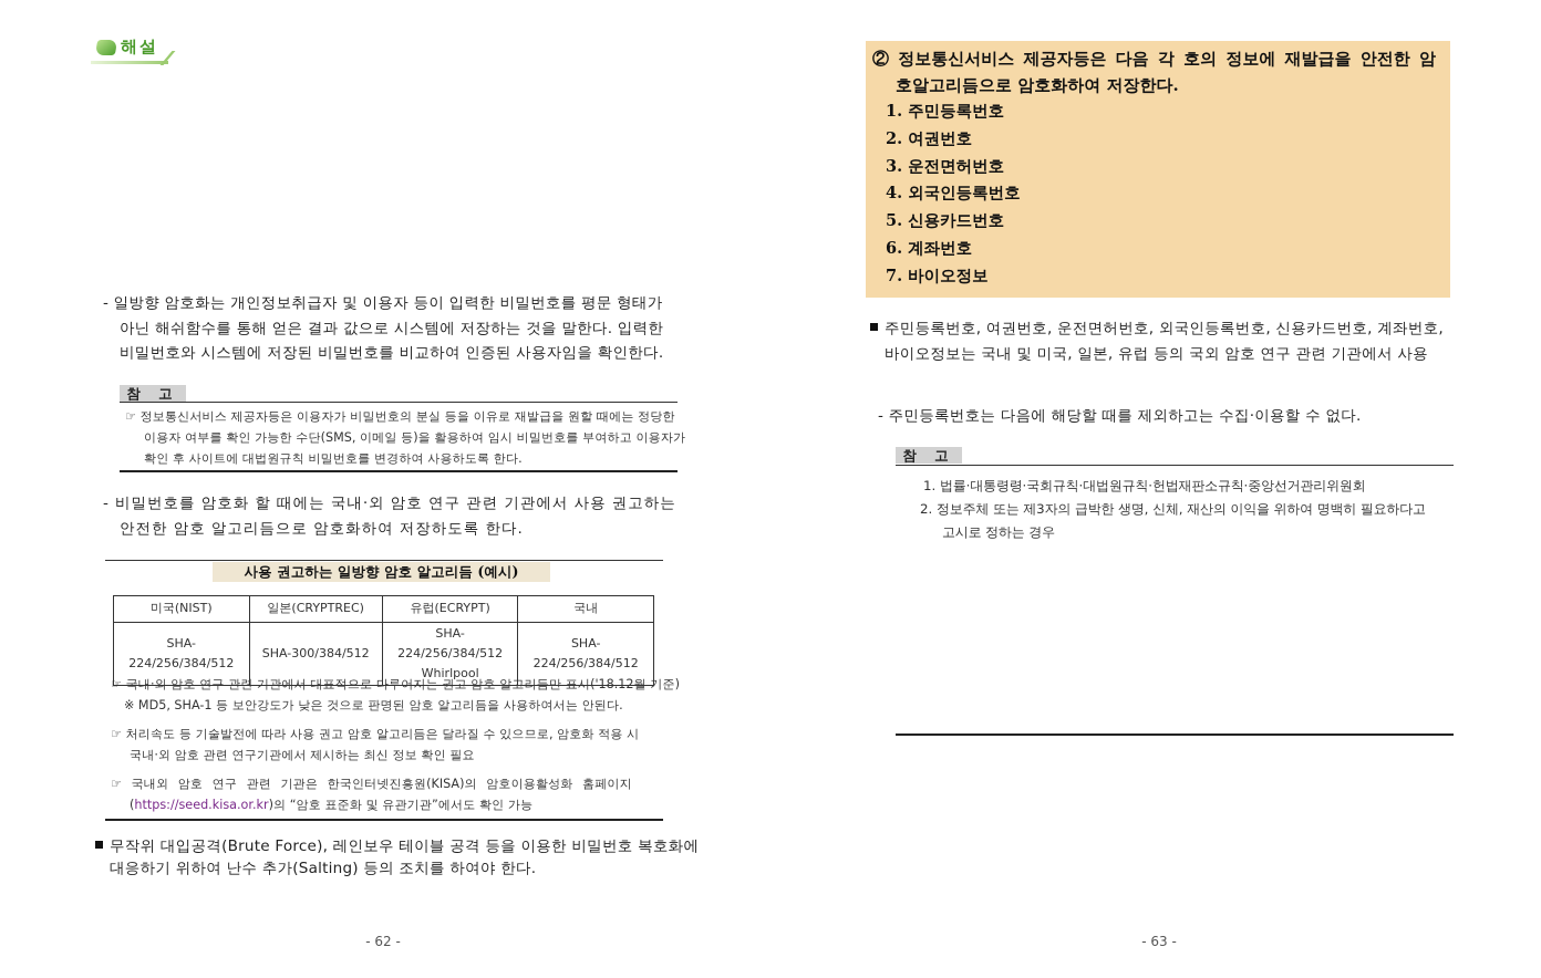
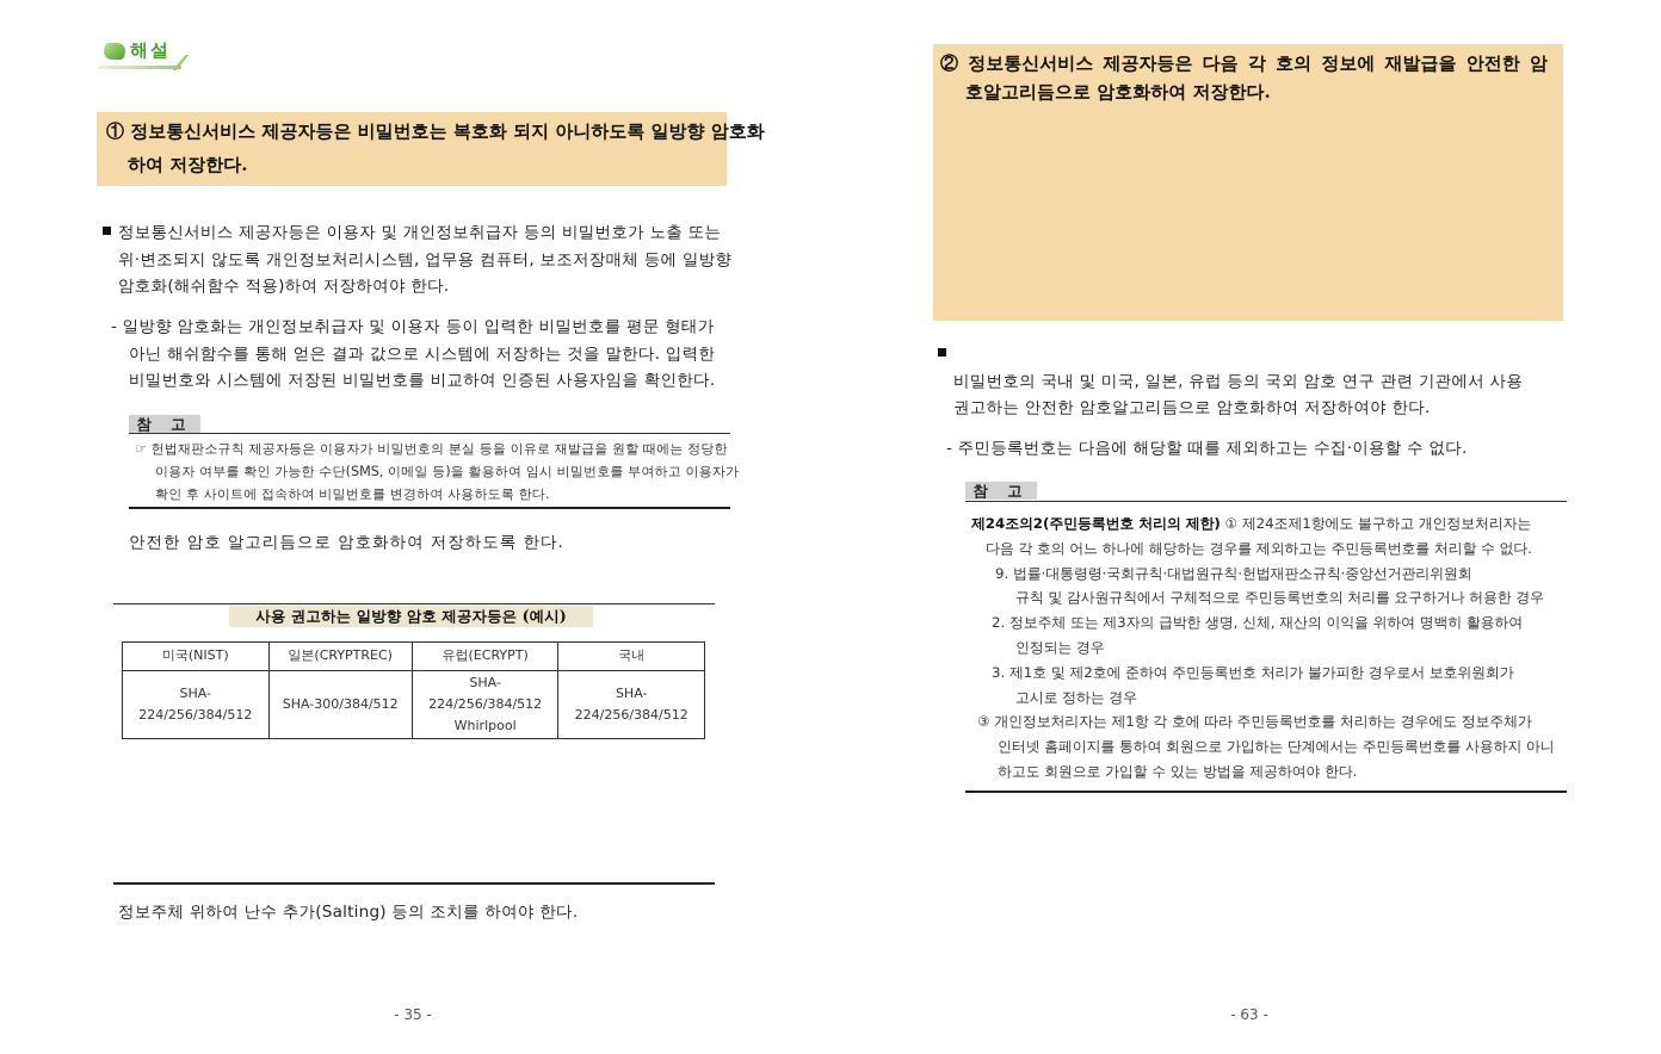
  해설
+ ① 정보통신서비스 제공자등은 비밀번호는 복호화 되지 아니하도록 일방향 암호화
+ 하여 저장한다.
+ 정보통신서비스 제공자등은 이용자 및 개인정보취급자 등의 비밀번호가 노출 또는
+ 위·변조되지 않도록 개인정보처리시스템, 업무용 컴퓨터, 보조저장매체 등에 일방향
+ 암호화(해쉬함수 적용)하여 저장하여야 한다.
  - 일방향 암호화는 개인정보취급자 및 이용자 등이 입력한 비밀번호를 평문 형태가
  아닌 해쉬함수를 통해 얻은 결과 값으로 시스템에 저장하는 것을 말한다. 입력한
  비밀번호와 시스템에 저장된 비밀번호를 비교하여 인증된 사용자임을 확인한다.
  참 고
- ☞ 정보통신서비스 제공자등은 이용자가 비밀번호의 분실 등을 이유로 재발급을 원할 때에는 정당한
+ ☞ 헌법재판소규칙 제공자등은 이용자가 비밀번호의 분실 등을 이유로 재발급을 원할 때에는 정당한
  이용자 여부를 확인 가능한 수단(SMS, 이메일 등)을 활용하여 임시 비밀번호를 부여하고 이용자가
- 확인 후 사이트에 대법원규칙 비밀번호를 변경하여 사용하도록 한다.
+ 확인 후 사이트에 접속하여 비밀번호를 변경하여 사용하도록 한다.
- - 비밀번호를 암호화 할 때에는 국내·외 암호 연구 관련 기관에서 사용 권고하는
  안전한 암호 알고리듬으로 암호화하여 저장하도록 한다.
- 사용 권고하는 일방향 암호 알고리듬 (예시)
+ 사용 권고하는 일방향 암호 제공자등은 (예시)
  미국(NIST)	일본(CRYPTREC)	유럽(ECRYPT)	국내
  SHA-224/256/384/512	SHA-300/384/512	SHA-224/256/384/512 Whirlpool	SHA-224/256/384/512
- ☞ 국내·외 암호 연구 관련 기관에서 대표적으로 다루어지는 권고 암호 알고리듬만 표시('18.12월 기준)
- ※ MD5, SHA-1 등 보안강도가 낮은 것으로 판명된 암호 알고리듬을 사용하여서는 안된다.
- ☞ 처리속도 등 기술발전에 따라 사용 권고 암호 알고리듬은 달라질 수 있으므로, 암호화 적용 시
- 국내·외 암호 관련 연구기관에서 제시하는 최신 정보 확인 필요
- ☞ 국내외 암호 연구 관련 기관은 한국인터넷진흥원(KISA)의 암호이용활성화 홈페이지
- (https://seed.kisa.or.kr)의 “암호 표준화 및 유관기관”에서도 확인 가능
- 무작위 대입공격(Brute Force), 레인보우 테이블 공격 등을 이용한 비밀번호 복호화에
- 대응하기 위하여 난수 추가(Salting) 등의 조치를 하여야 한다.
+ 정보주체 위하여 난수 추가(Salting) 등의 조치를 하여야 한다.
- - 62 -
+ - 35 -
  ② 정보통신서비스 제공자등은 다음 각 호의 정보에 재발급을 안전한 암
  호알고리듬으로 암호화하여 저장한다.
- 1. 주민등록번호
- 2. 여권번호
- 3. 운전면허번호
- 4. 외국인등록번호
- 5. 신용카드번호
- 6. 계좌번호
- 7. 바이오정보
- 주민등록번호, 여권번호, 운전면허번호, 외국인등록번호, 신용카드번호, 계좌번호,
- 바이오정보는 국내 및 미국, 일본, 유럽 등의 국외 암호 연구 관련 기관에서 사용
+ 비밀번호의 국내 및 미국, 일본, 유럽 등의 국외 암호 연구 관련 기관에서 사용
+ 권고하는 안전한 암호알고리듬으로 암호화하여 저장하여야 한다.
  - 주민등록번호는 다음에 해당할 때를 제외하고는 수집·이용할 수 없다.
  참 고
+ 제24조의2(주민등록번호 처리의 제한) ① 제24조제1항에도 불구하고 개인정보처리자는
+ 다음 각 호의 어느 하나에 해당하는 경우를 제외하고는 주민등록번호를 처리할 수 없다.
- 1. 법률·대통령령·국회규칙·대법원규칙·헌법재판소규칙·중앙선거관리위원회
+ 9. 법률·대통령령·국회규칙·대법원규칙·헌법재판소규칙·중앙선거관리위원회
+ 규칙 및 감사원규칙에서 구체적으로 주민등록번호의 처리를 요구하거나 허용한 경우
- 2. 정보주체 또는 제3자의 급박한 생명, 신체, 재산의 이익을 위하여 명백히 필요하다고
+ 2. 정보주체 또는 제3자의 급박한 생명, 신체, 재산의 이익을 위하여 명백히 활용하여
+ 인정되는 경우
+ 3. 제1호 및 제2호에 준하여 주민등록번호 처리가 불가피한 경우로서 보호위원회가
  고시로 정하는 경우
+ ③ 개인정보처리자는 제1항 각 호에 따라 주민등록번호를 처리하는 경우에도 정보주체가
+ 인터넷 홈페이지를 통하여 회원으로 가입하는 단계에서는 주민등록번호를 사용하지 아니
+ 하고도 회원으로 가입할 수 있는 방법을 제공하여야 한다.
  - 63 -
